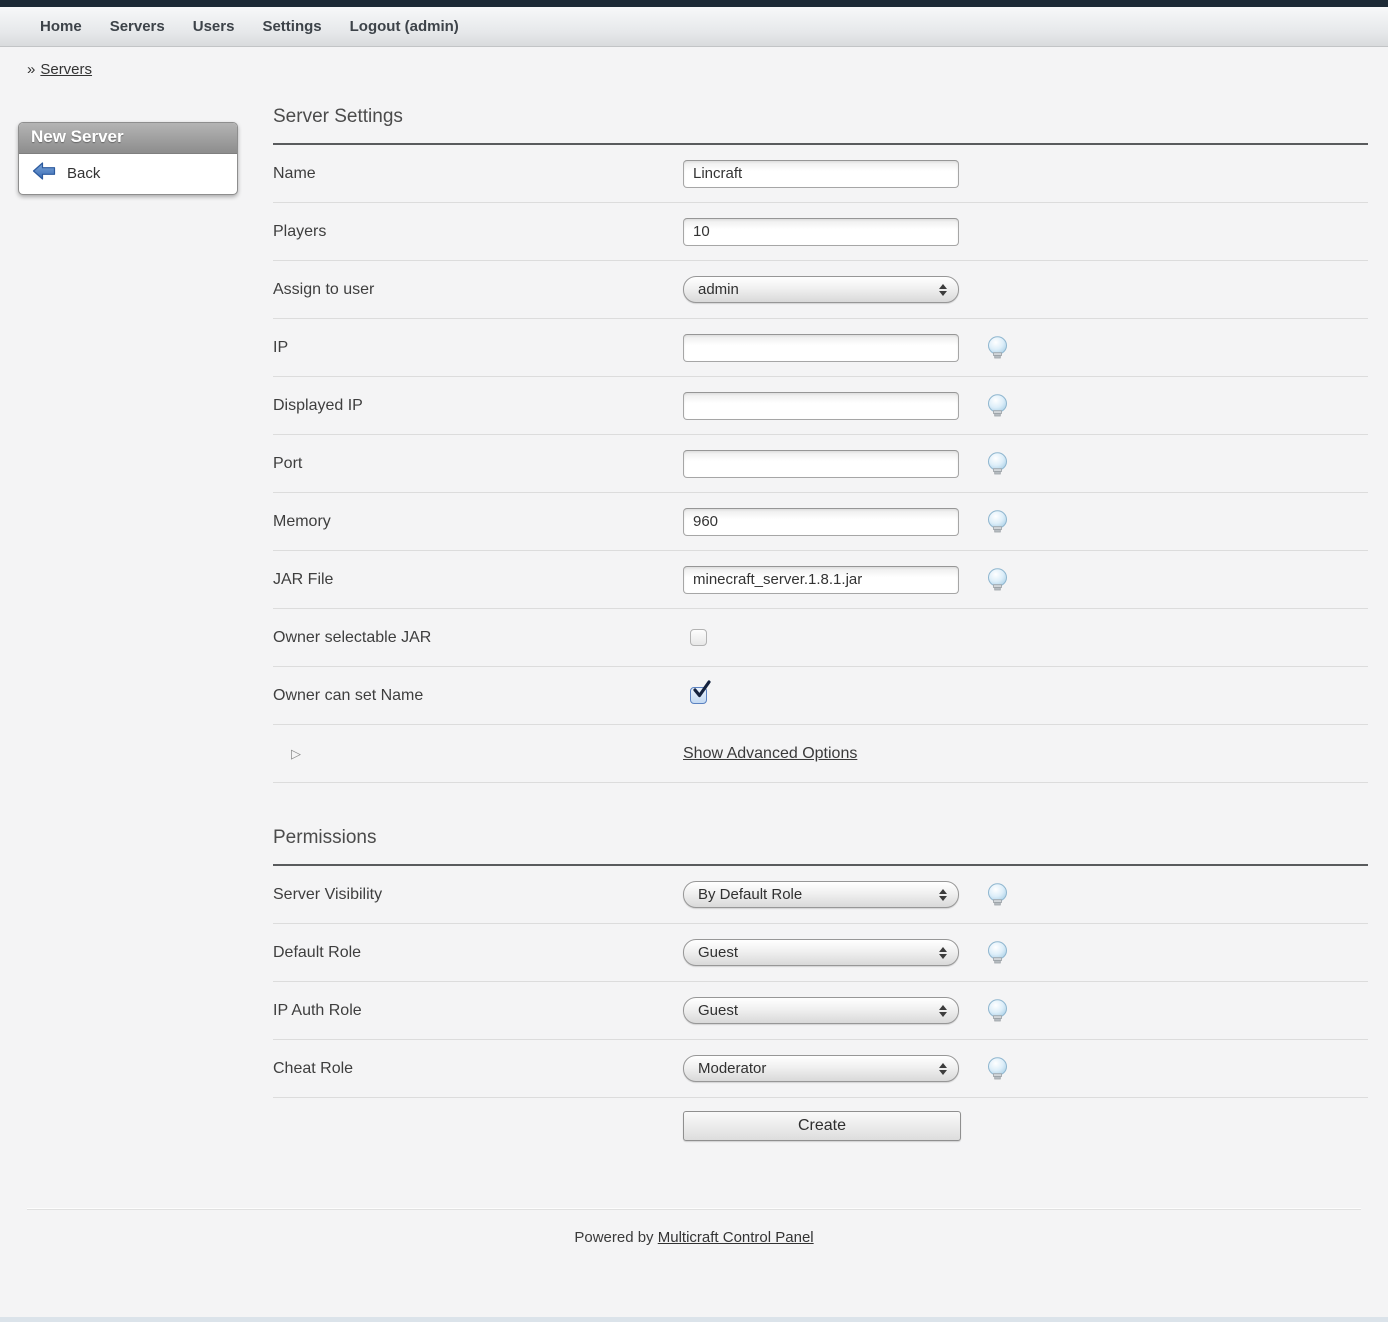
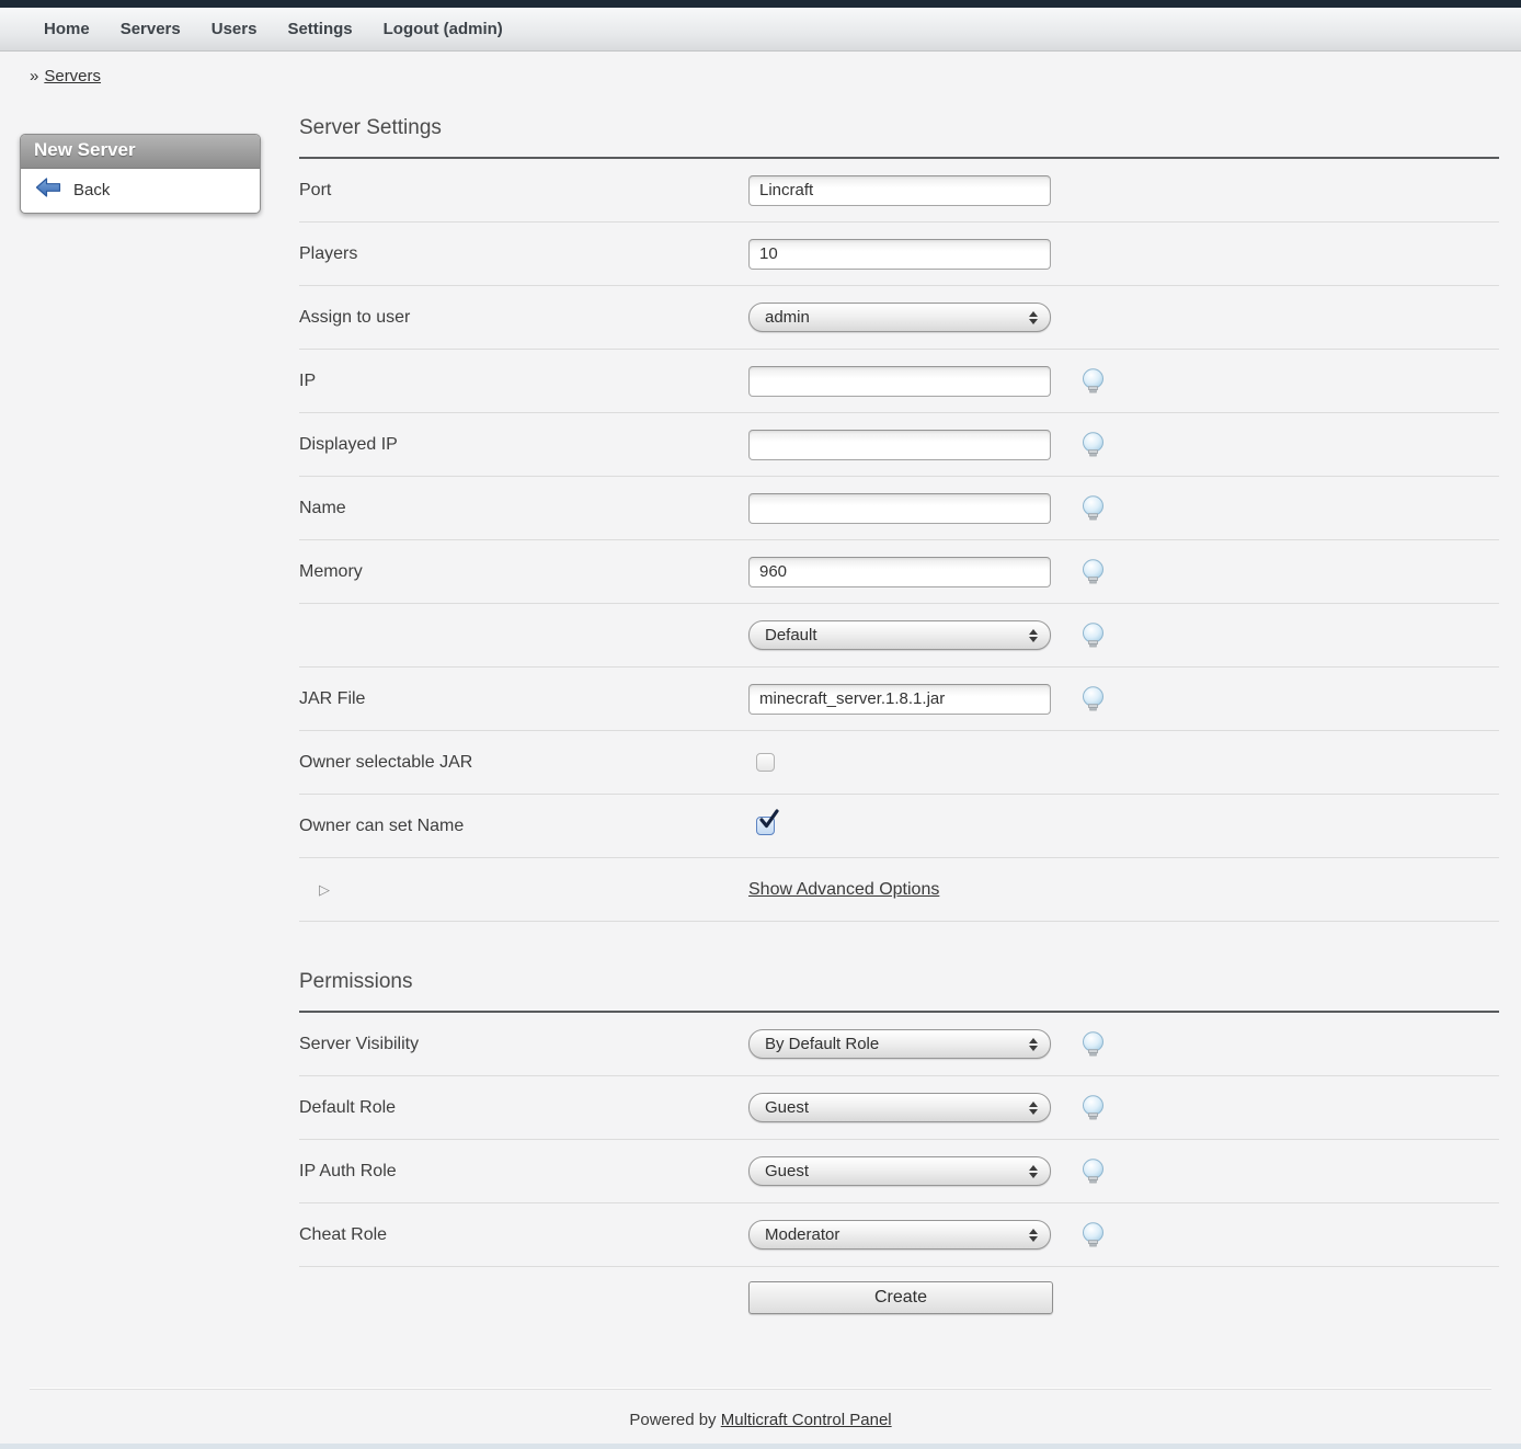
  Home
  Servers
  Users
  Settings
  Logout (admin)
  » Servers
  New Server
  Back
  Server Settings
- Name
+ Port
  Lincraft
  Players
  10
  Assign to user
  admin
  IP
  Displayed IP
- Port
+ Name
  Memory
  960
+ Default
  JAR File
  minecraft_server.1.8.1.jar
  Owner selectable JAR
  Owner can set Name
  ▷
  Show Advanced Options
  Permissions
  Server Visibility
  By Default Role
  Default Role
  Guest
  IP Auth Role
  Guest
  Cheat Role
  Moderator
  Create
  Powered by Multicraft Control Panel
